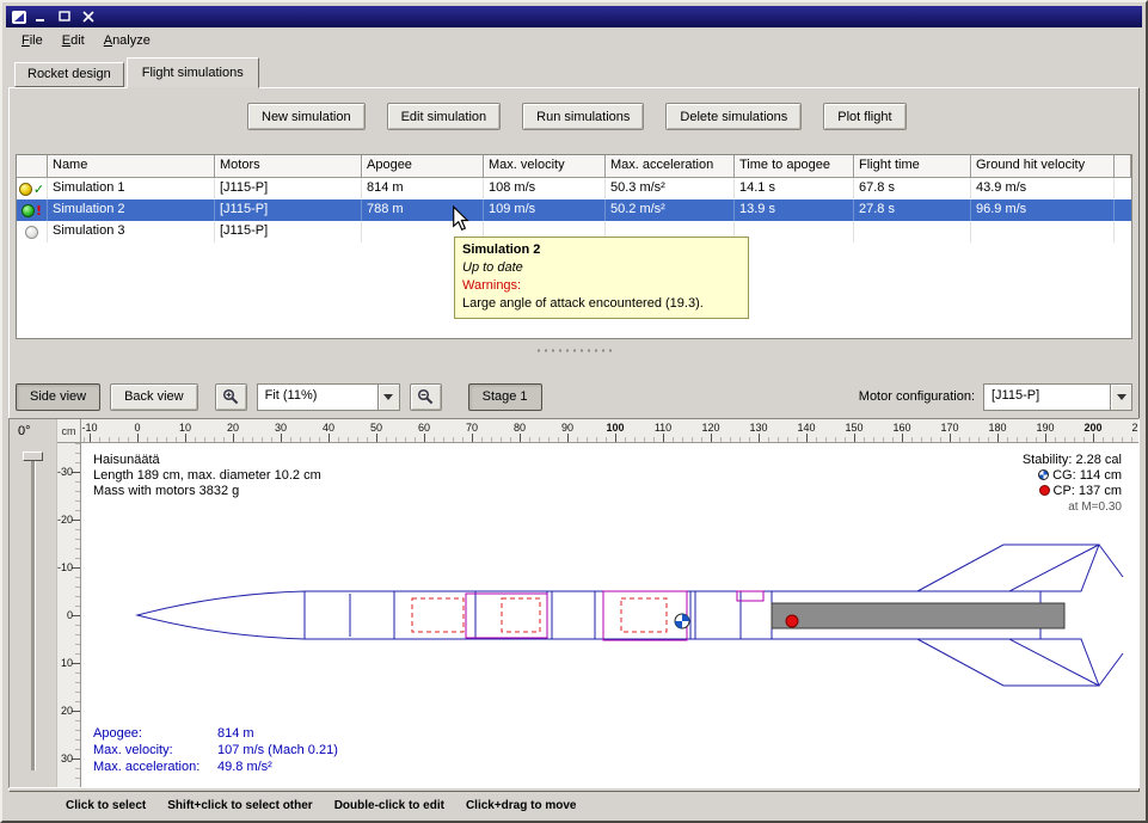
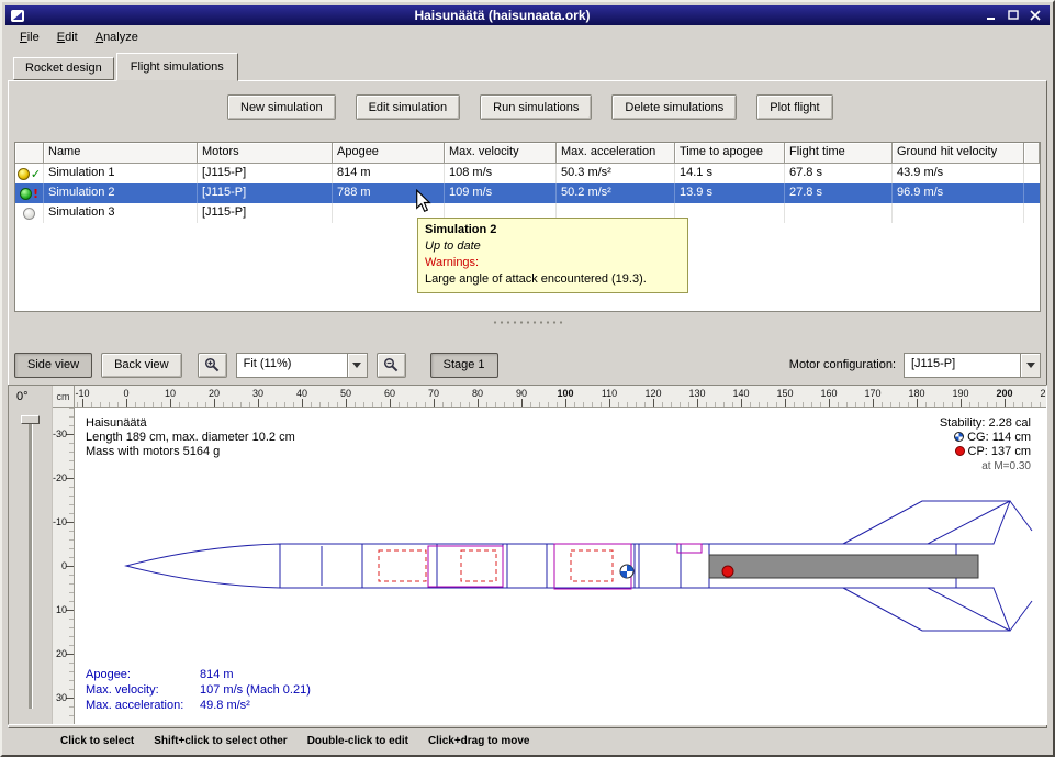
+ Haisunäätä (haisunaata.ork)
  File
  Edit
  Analyze
  Rocket design
  Flight simulations
  New simulation
  Edit simulation
  Run simulations
  Delete simulations
  Plot flight
  Name
  Motors
  Apogee
  Max. velocity
  Max. acceleration
  Time to apogee
  Flight time
  Ground hit velocity
  ✓
  Simulation 1
  [J115-P]
  814 m
  108 m/s
  50.3 m/s²
  14.1 s
  67.8 s
  43.9 m/s
  !
  Simulation 2
  [J115-P]
  788 m
  109 m/s
  50.2 m/s²
  13.9 s
  27.8 s
  96.9 m/s
  Simulation 3
  [J115-P]
  Simulation 2
  Up to date
  Warnings:
  Large angle of attack encountered (19.3).
  Side view
  Back view
  Fit (11%)
  Stage 1
  Motor configuration:
  [J115-P]
  0°
  cm
  -10
  0
  10
  20
  30
  40
  50
  60
  70
  80
  90
  100
  110
  120
  130
  140
  150
  160
  170
  180
  190
  200
  -30
  -20
  -10
  0
  10
  20
  30
  Haisunäätä
  Length 189 cm, max. diameter 10.2 cm
- Mass with motors 3832 g
+ Mass with motors 5164 g
  Stability: 2.28 cal
  CG: 114 cm
  CP: 137 cm
  at M=0.30
  Apogee:
  814 m
  Max. velocity:
  107 m/s (Mach 0.21)
  Max. acceleration:
  49.8 m/s²
  Click to select
  Shift+click to select other
  Double-click to edit
  Click+drag to move
